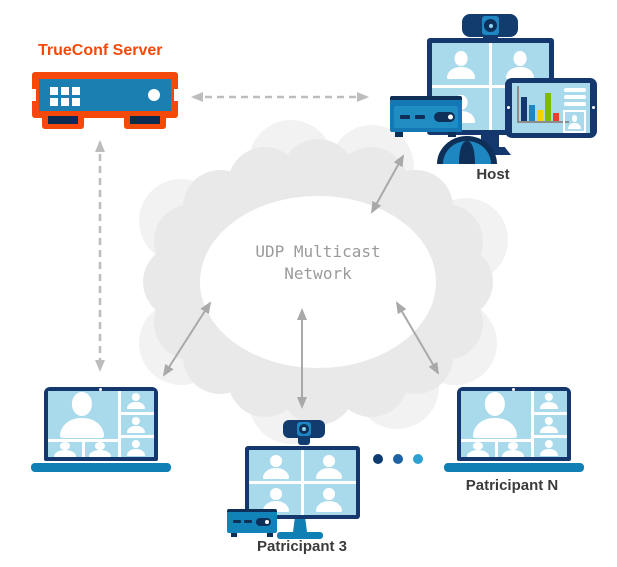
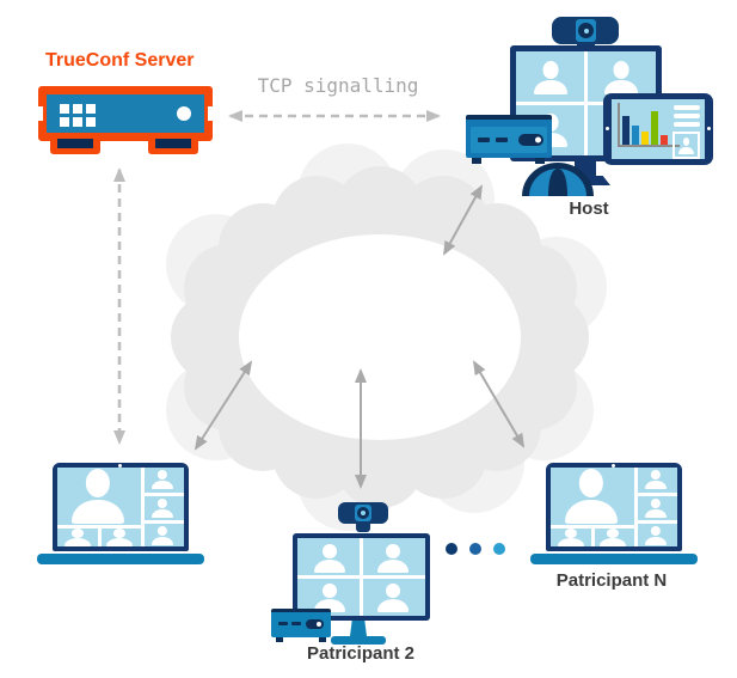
- UDP Multicast
- Network
  TrueConf Server
+ TCP signalling
  Host
- Patricipant 3
+ Patricipant 2
  Patricipant N
